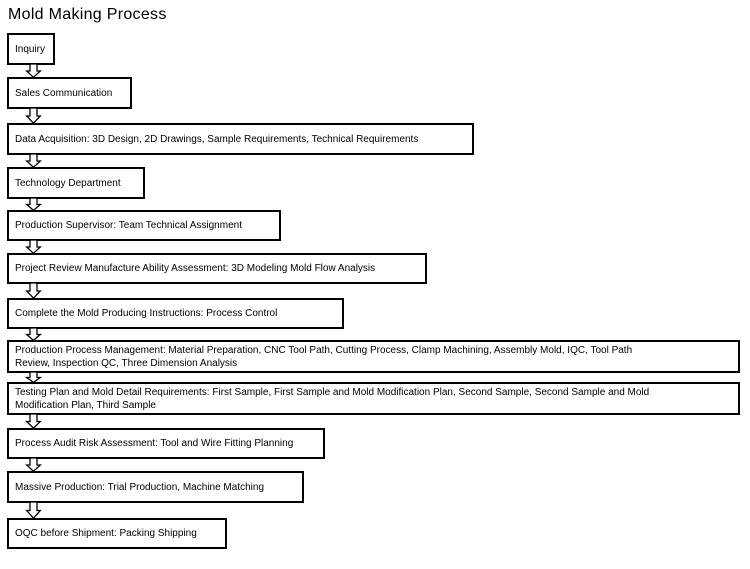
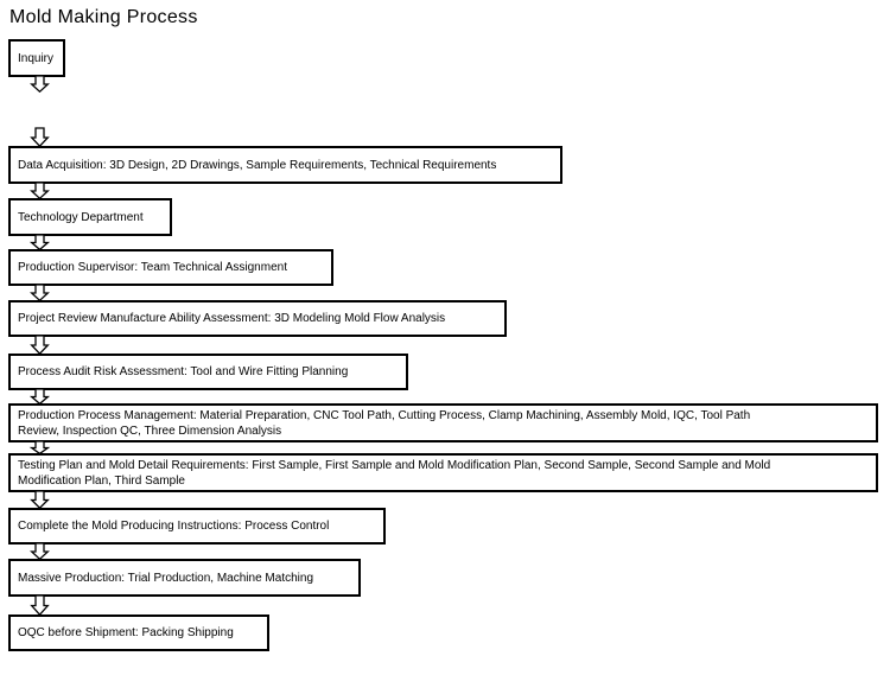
  Mold Making Process
  Inquiry
- Sales Communication
  Data Acquisition: 3D Design, 2D Drawings, Sample Requirements, Technical Requirements
  Technology Department
  Production Supervisor: Team Technical Assignment
  Project Review Manufacture Ability Assessment: 3D Modeling Mold Flow Analysis
- Complete the Mold Producing Instructions: Process Control
+ Process Audit Risk Assessment: Tool and Wire Fitting Planning
  Production Process Management: Material Preparation, CNC Tool Path, Cutting Process, Clamp Machining, Assembly Mold, IQC, Tool Path
  Review, Inspection QC, Three Dimension Analysis
  Testing Plan and Mold Detail Requirements: First Sample, First Sample and Mold Modification Plan, Second Sample, Second Sample and Mold
  Modification Plan, Third Sample
- Process Audit Risk Assessment: Tool and Wire Fitting Planning
+ Complete the Mold Producing Instructions: Process Control
  Massive Production: Trial Production, Machine Matching
  OQC before Shipment: Packing Shipping
